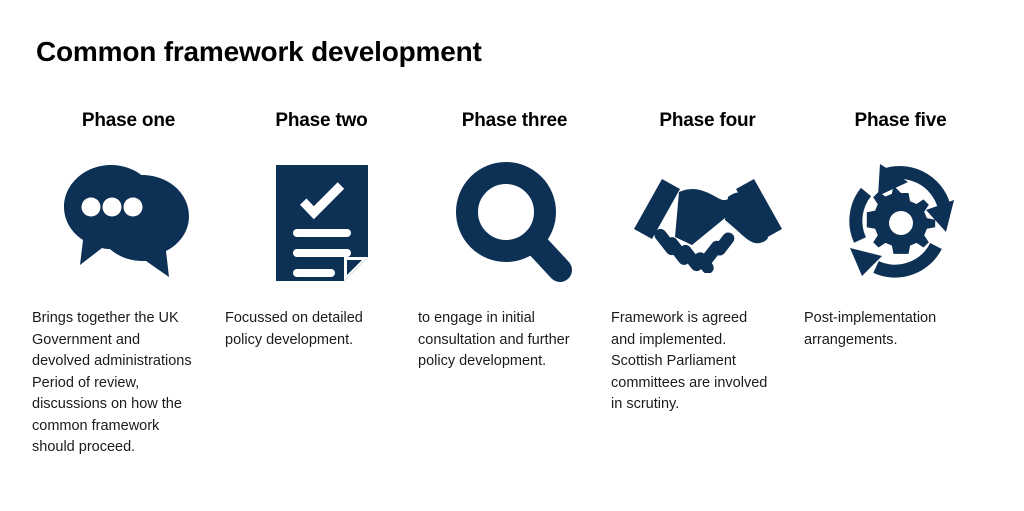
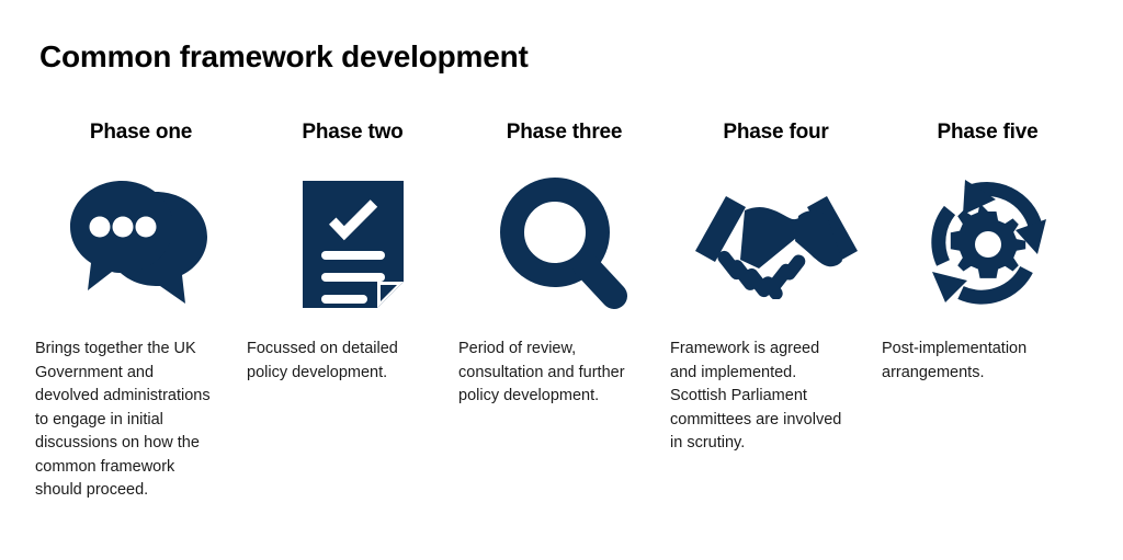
  Common framework development
  Phase one
  Brings together the UK
  Government and
  devolved administrations
- Period of review,
+ to engage in initial
  discussions on how the
  common framework
  should proceed.
  Phase two
  Focussed on detailed
  policy development.
  Phase three
- to engage in initial
+ Period of review,
  consultation and further
  policy development.
  Phase four
  Framework is agreed
  and implemented.
  Scottish Parliament
  committees are involved
  in scrutiny.
  Phase five
  Post-implementation
  arrangements.
